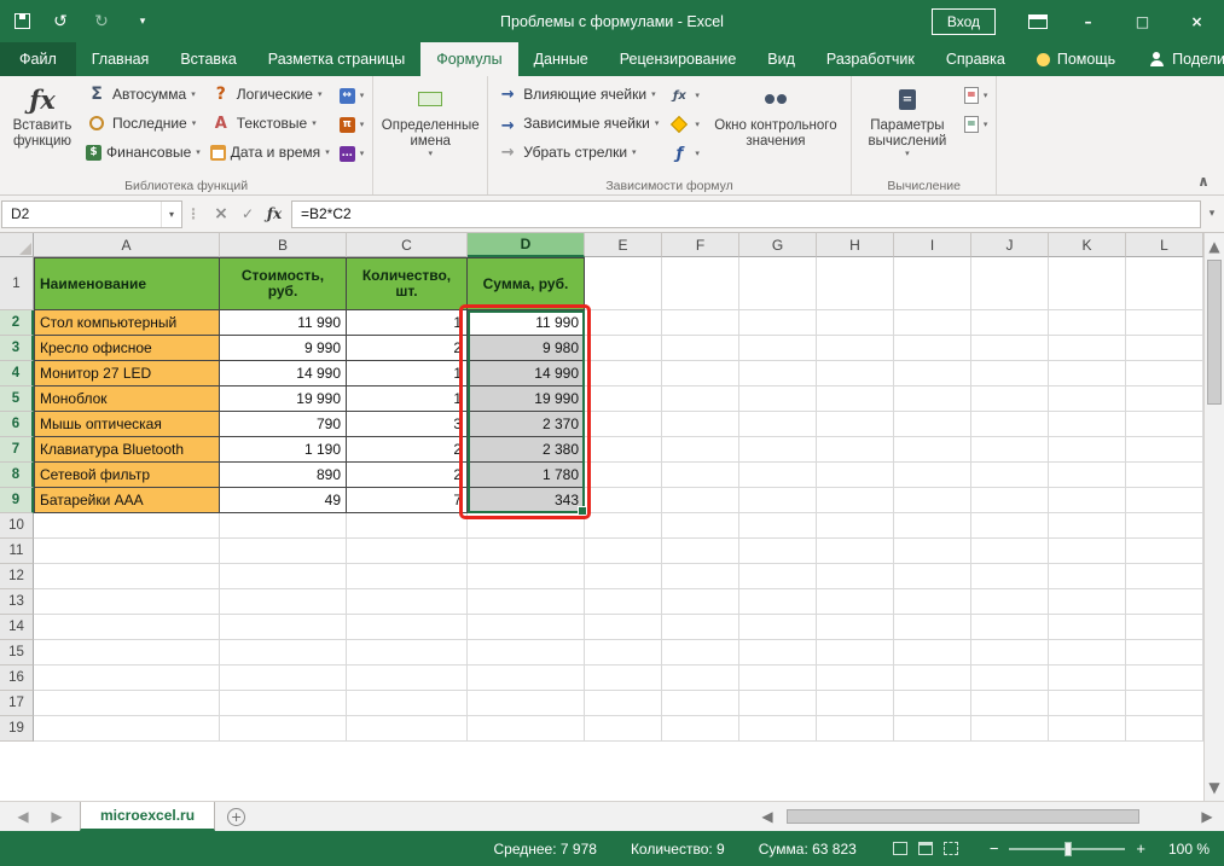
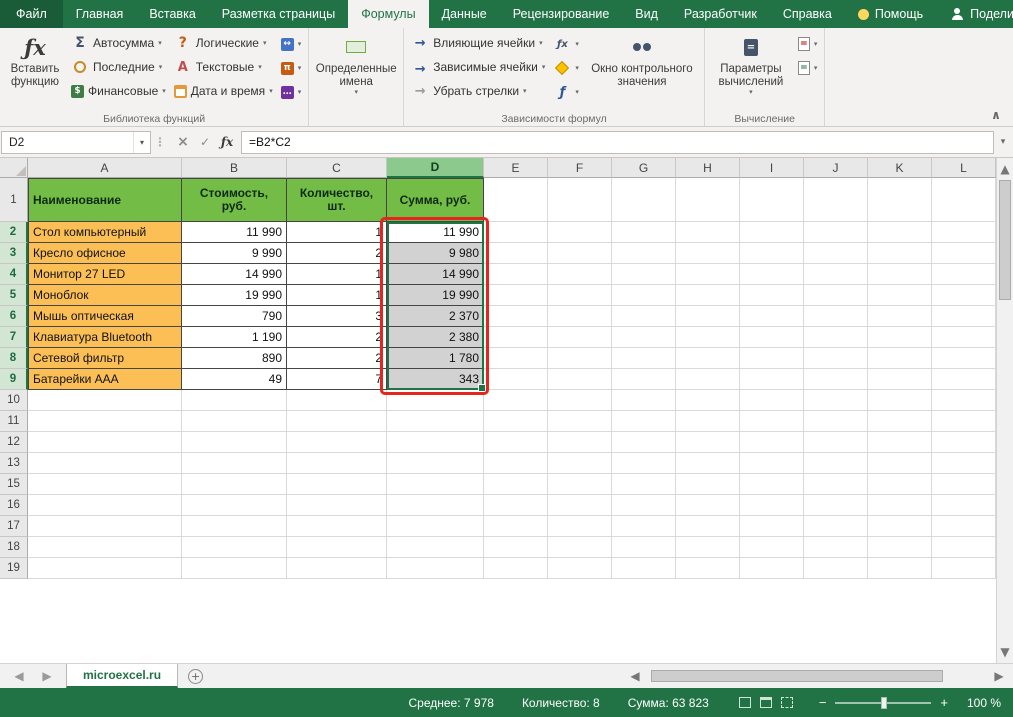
- Проблемы с формулами - Excel
- Вход
  Файл
  Главная
  Вставка
  Разметка страницы
  Формулы
  Данные
  Рецензирование
  Вид
  Разработчик
  Справка
  Помощь
  Вставить функцию
  Автосумма
  Последние
  Финансовые
  Логические
  Текстовые
  Дата и время
  Библиотека функций
  Определенные имена
  Влияющие ячейки
  Зависимые ячейки
  Убрать стрелки
  Окно контрольного значения
  Зависимости формул
  Параметры вычислений
  Вычисление
  D2
  =B2*C2
  A
  B
  C
  D
  E
  F
  G
  H
  I
  J
  K
  L
  1
  Наименование
  Стоимость, руб.
  Количество, шт.
  Сумма, руб.
  2
  Стол компьютерный
  11 990
  1
  3
  Кресло офисное
  9 990
  2
  4
  Монитор 27 LED
  14 990
  1
  5
  Моноблок
  19 990
  1
  6
  Мышь оптическая
  790
  3
  7
  Клавиатура Bluetooth
  1 190
  2
  8
  Сетевой фильтр
  890
  2
  9
  Батарейки AAA
  49
  7
  10
  11
  12
  13
- 14
  15
  16
  17
+ 18
  19
  microexcel.ru
  Среднее: 7 978
- Количество: 9
+ Количество: 8
  Сумма: 63 823
  −
  +
  100 %
